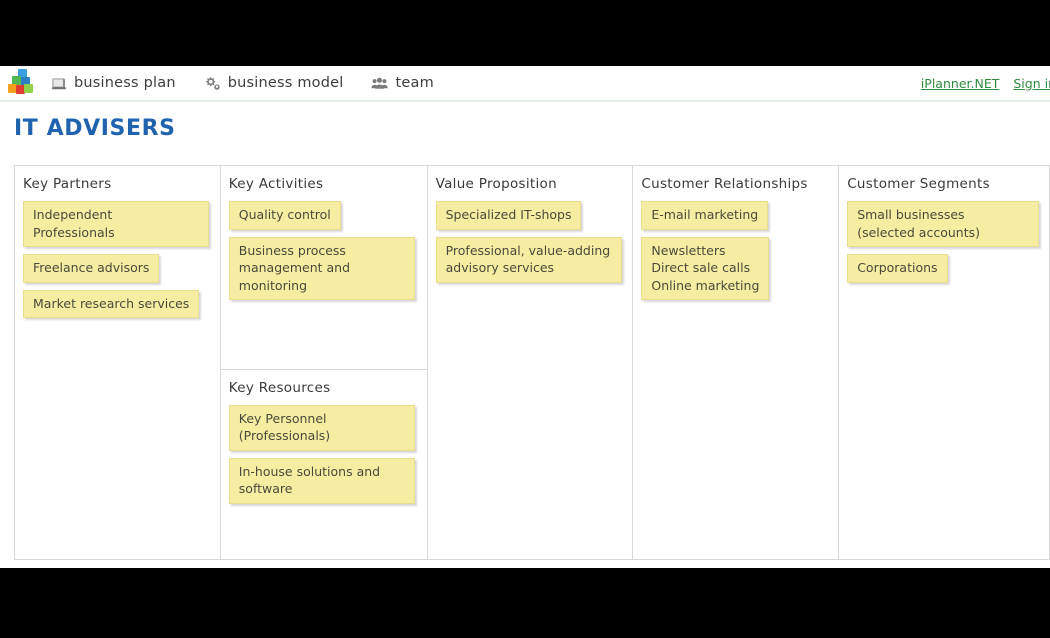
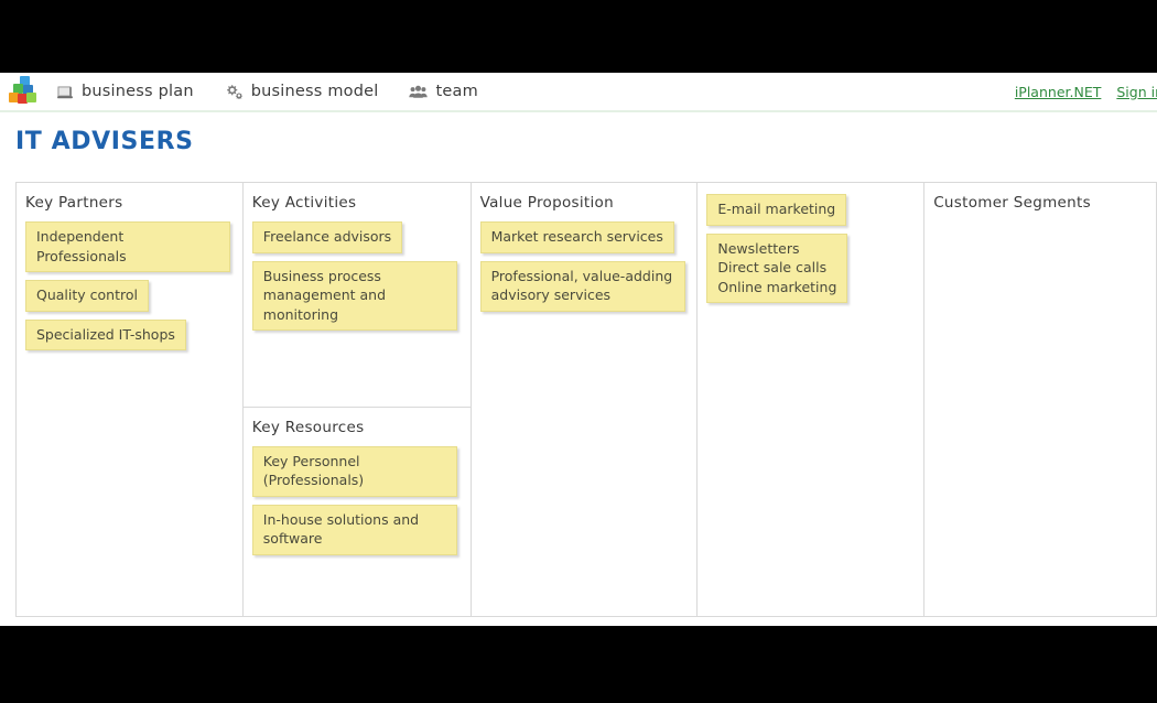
  business plan
  business model
  team
  iPlanner.NET
  Sign i
  IT ADVISERS
  Key Partners
  Independent
  Professionals
- Freelance advisors
+ Quality control
- Market research services
+ Specialized IT-shops
  Key Activities
- Quality control
+ Freelance advisors
  Business process
  management and
  monitoring
  Key Resources
  Key Personnel
  (Professionals)
  In-house solutions and
  software
  Value Proposition
- Specialized IT-shops
+ Market research services
  Professional, value-adding
  advisory services
- Customer Relationships
  E-mail marketing
  Newsletters
  Direct sale calls
  Online marketing
  Customer Segments
- Small businesses
- (selected accounts)
- Corporations
